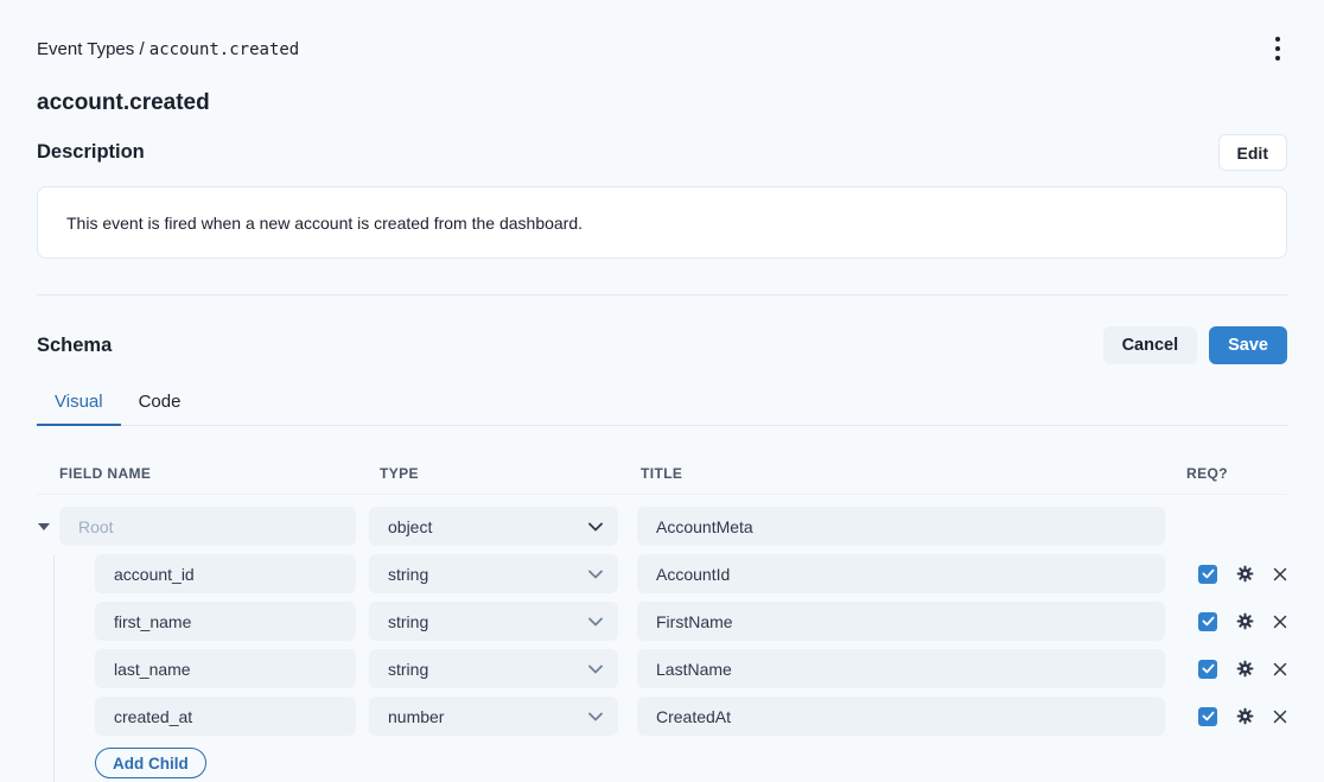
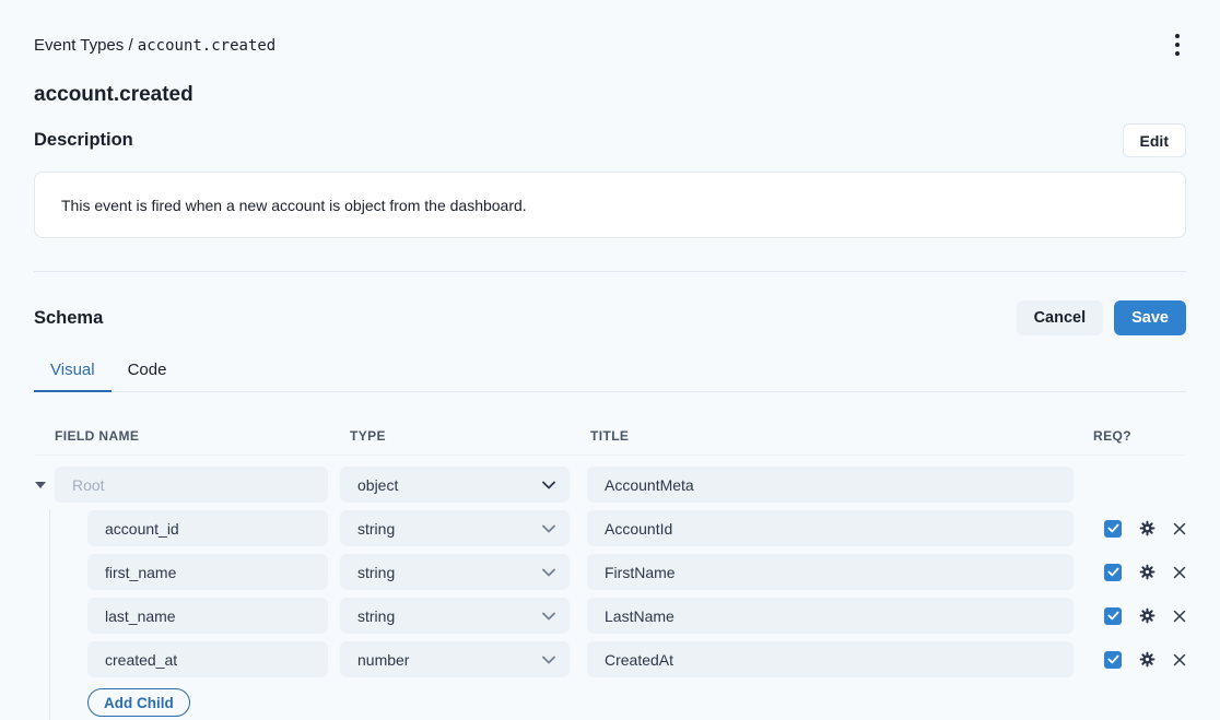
  Event Types / account.created
  account.created
  Description
  Edit
- This event is fired when a new account is created from the dashboard.
+ This event is fired when a new account is object from the dashboard.
  Schema
  Cancel
  Save
  Visual
  Code
  FIELD NAME
  TYPE
  TITLE
  REQ?
  Root
  object
  AccountMeta
  account_id
  string
  AccountId
  first_name
  string
  FirstName
  last_name
  string
  LastName
  created_at
  number
  CreatedAt
  Add Child
